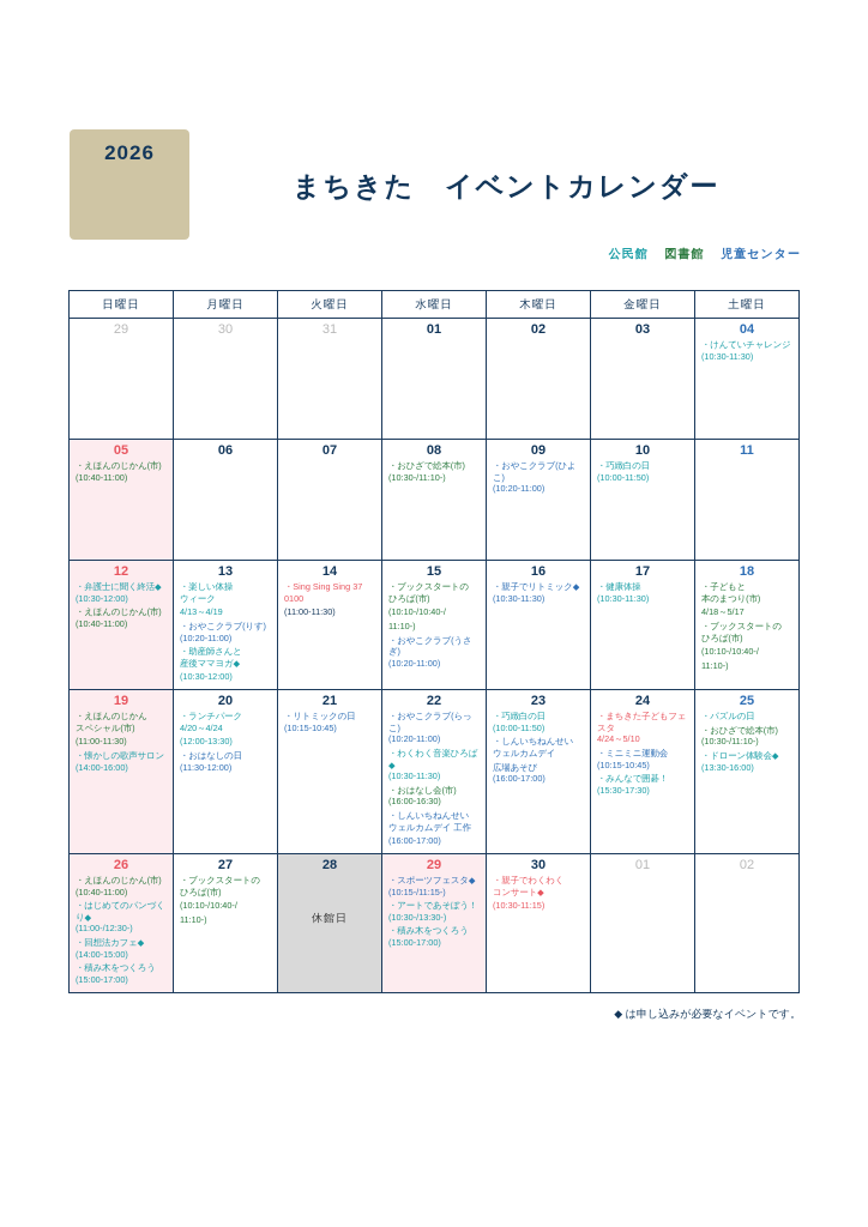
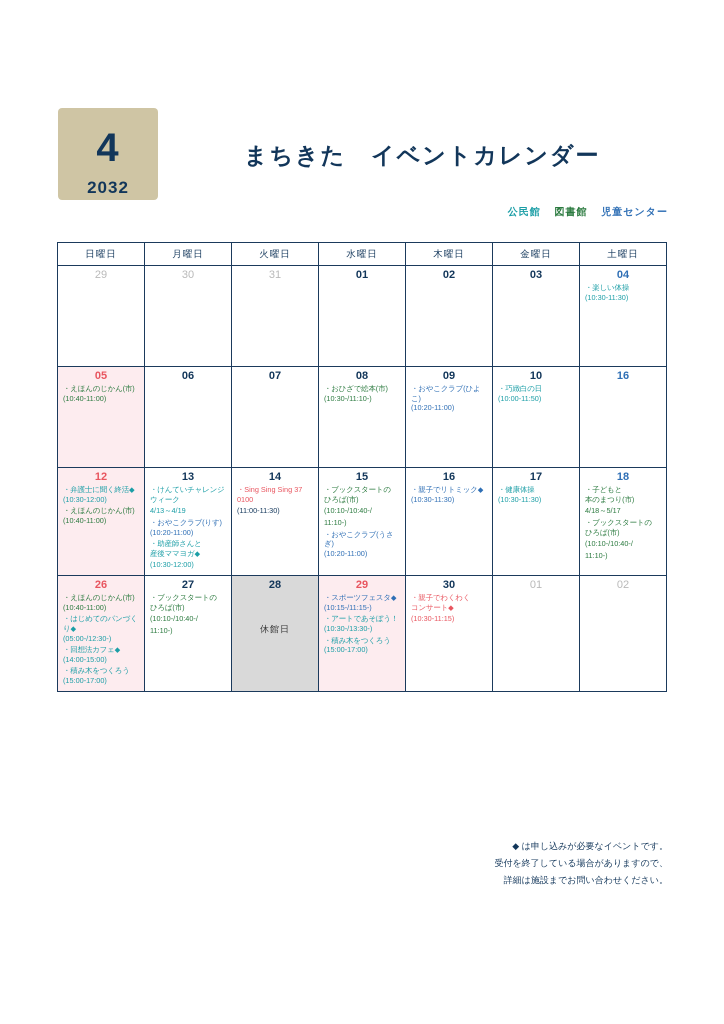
+ 4
- 2026
+ 2032
  まちきた イベントカレンダー
  公民館 図書館 児童センター
  日曜日	月曜日	火曜日	水曜日	木曜日	金曜日	土曜日
- 29	30	31	01	02	03	04・けんていチャレンジ(10:30-11:30)
+ 29	30	31	01	02	03	04・楽しい体操(10:30-11:30)
- 05・えほんのじかん(市)(10:40-11:00)	06	07	08・おひざで絵本(市)(10:30-/11:10-)	09・おやこクラブ(ひよこ)(10:20-11:00)	10・巧緻白の日(10:00-11:50)	11
+ 05・えほんのじかん(市)(10:40-11:00)	06	07	08・おひざで絵本(市)(10:30-/11:10-)	09・おやこクラブ(ひよこ)(10:20-11:00)	10・巧緻白の日(10:00-11:50)	16
- 12・弁護士に聞く終活◆(10:30-12:00)・えほんのじかん(市)(10:40-11:00)	13・楽しい体操ウィーク4/13～4/19・おやこクラブ(りす)(10:20-11:00)・助産師さんと産後ママヨガ◆(10:30-12:00)	14・Sing Sing Sing 370100(11:00-11:30)	15・ブックスタートのひろば(市)(10:10-/10:40-/11:10-)・おやこクラブ(うさぎ)(10:20-11:00)	16・親子でリトミック◆(10:30-11:30)	17・健康体操(10:30-11:30)	18・子どもと本のまつり(市)4/18～5/17・ブックスタートのひろば(市)(10:10-/10:40-/11:10-)
+ 12・弁護士に聞く終活◆(10:30-12:00)・えほんのじかん(市)(10:40-11:00)	13・けんていチャレンジウィーク4/13～4/19・おやこクラブ(りす)(10:20-11:00)・助産師さんと産後ママヨガ◆(10:30-12:00)	14・Sing Sing Sing 370100(11:00-11:30)	15・ブックスタートのひろば(市)(10:10-/10:40-/11:10-)・おやこクラブ(うさぎ)(10:20-11:00)	16・親子でリトミック◆(10:30-11:30)	17・健康体操(10:30-11:30)	18・子どもと本のまつり(市)4/18～5/17・ブックスタートのひろば(市)(10:10-/10:40-/11:10-)
- 19・えほんのじかんスペシャル(市)(11:00-11:30)・懐かしの歌声サロン(14:00-16:00)	20・ランチパーク4/20～4/24(12:00-13:30)・おはなしの日(11:30-12:00)	21・リトミックの日(10:15-10:45)	22・おやこクラブ(らっこ)(10:20-11:00)・わくわく音楽ひろば◆(10:30-11:30)・おはなし会(市)(16:00-16:30)・しんいちねんせいウェルカムデイ 工作(16:00-17:00)	23・巧緻白の日(10:00-11:50)・しんいちねんせいウェルカムデイ広場あそび(16:00-17:00)	24・まちきた子どもフェスタ4/24～5/10・ミニミニ運動会(10:15-10:45)・みんなで囲碁！(15:30-17:30)	25・パズルの日・おひざで絵本(市)(10:30-/11:10-)・ドローン体験会◆(13:30-16:00)
- 26・えほんのじかん(市)(10:40-11:00)・はじめてのパンづくり◆(11:00-/12:30-)・回想法カフェ◆(14:00-15:00)・積み木をつくろう(15:00-17:00)	27・ブックスタートのひろば(市)(10:10-/10:40-/11:10-)	28休館日	29・スポーツフェスタ◆(10:15-/11:15-)・アートであそぼう！(10:30-/13:30-)・積み木をつくろう(15:00-17:00)	30・親子でわくわくコンサート◆(10:30-11:15)	01	02
+ 26・えほんのじかん(市)(10:40-11:00)・はじめてのパンづくり◆(05:00-/12:30-)・回想法カフェ◆(14:00-15:00)・積み木をつくろう(15:00-17:00)	27・ブックスタートのひろば(市)(10:10-/10:40-/11:10-)	28休館日	29・スポーツフェスタ◆(10:15-/11:15-)・アートであそぼう！(10:30-/13:30-)・積み木をつくろう(15:00-17:00)	30・親子でわくわくコンサート◆(10:30-11:15)	01	02
  ◆ は申し込みが必要なイベントです。
+ 受付を終了している場合がありますので、
+ 詳細は施設までお問い合わせください。
